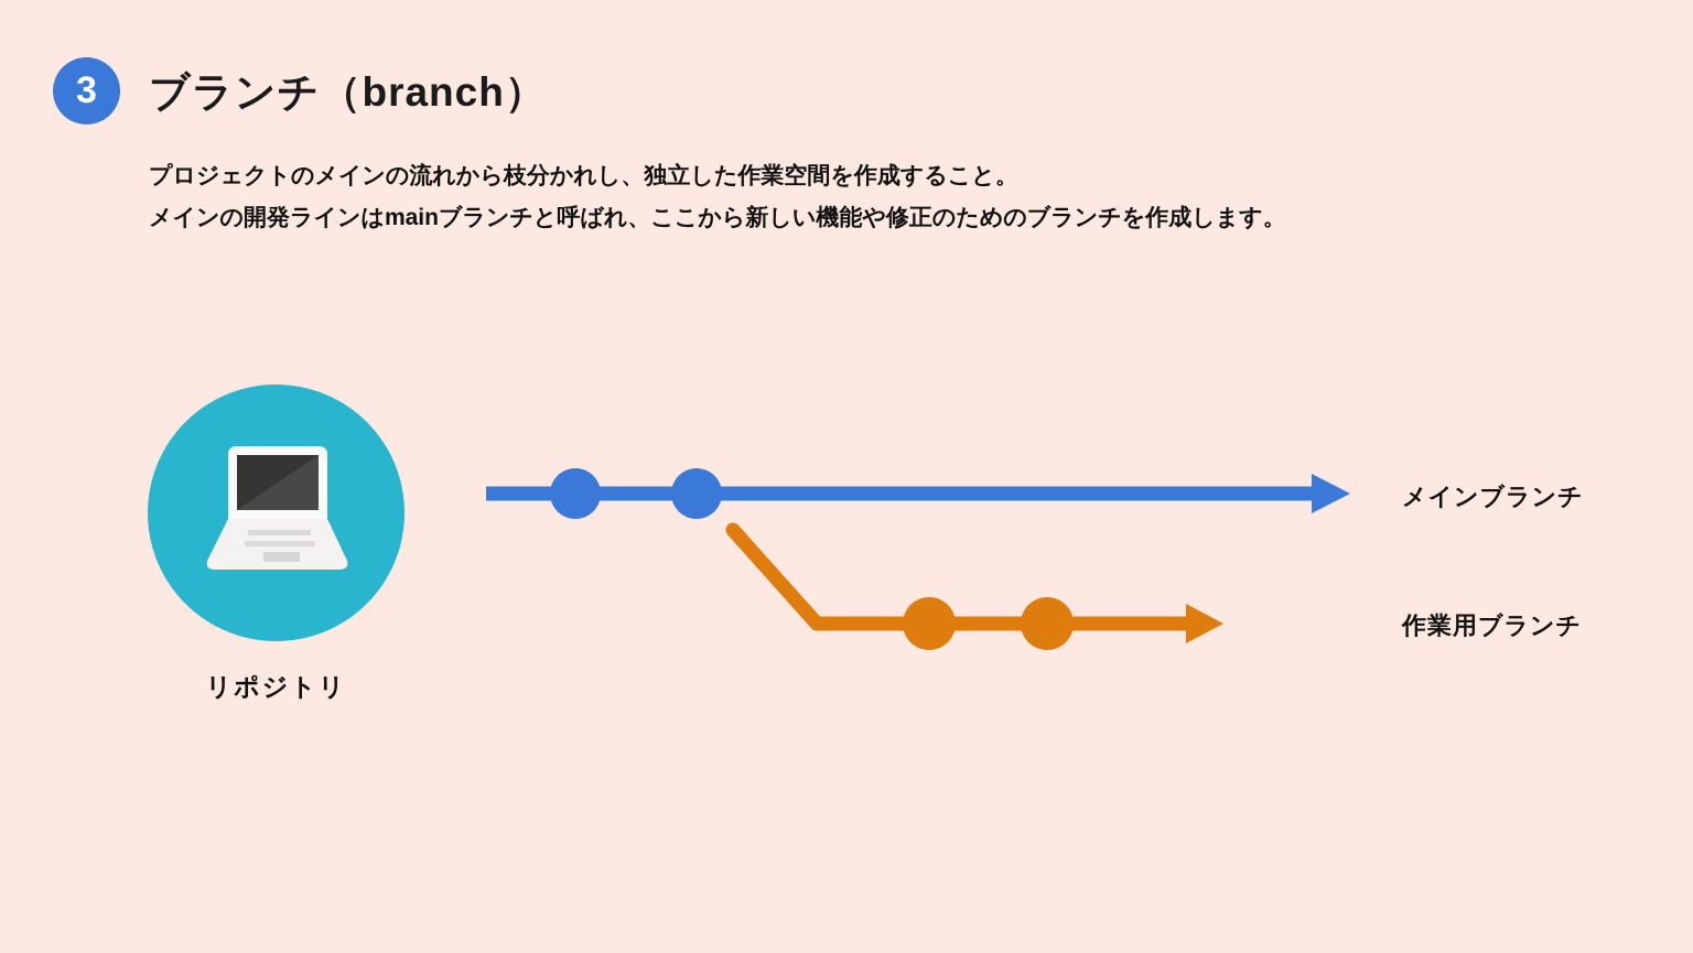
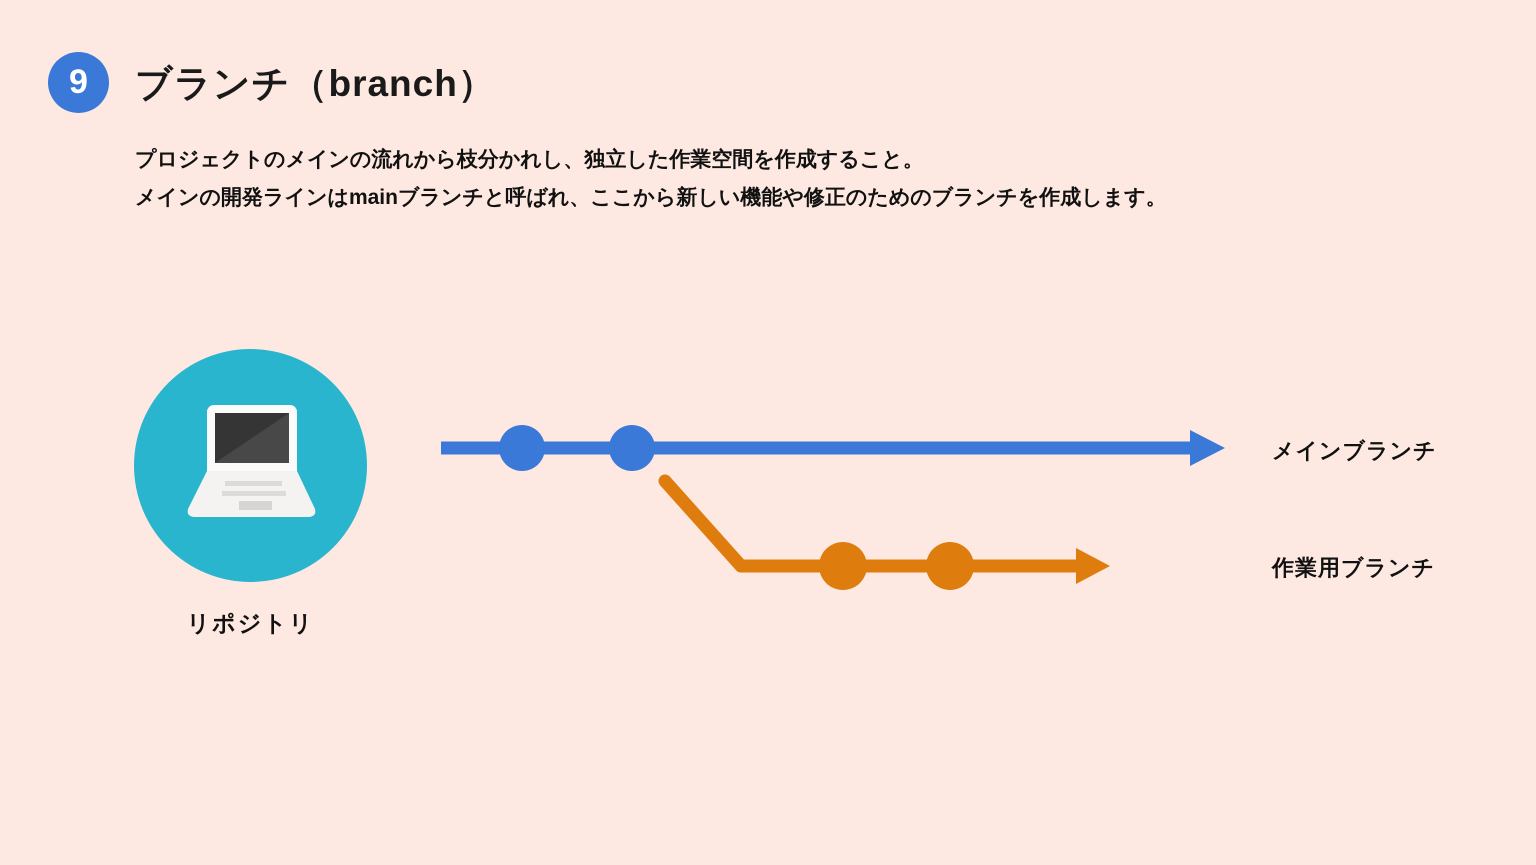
- 3
+ 9
  ブランチ（branch）
  プロジェクトのメインの流れから枝分かれし、独立した作業空間を作成すること。
  メインの開発ラインはmainブランチと呼ばれ、ここから新しい機能や修正のためのブランチを作成します。
  リポジトリ
  メインブランチ
  作業用ブランチ
